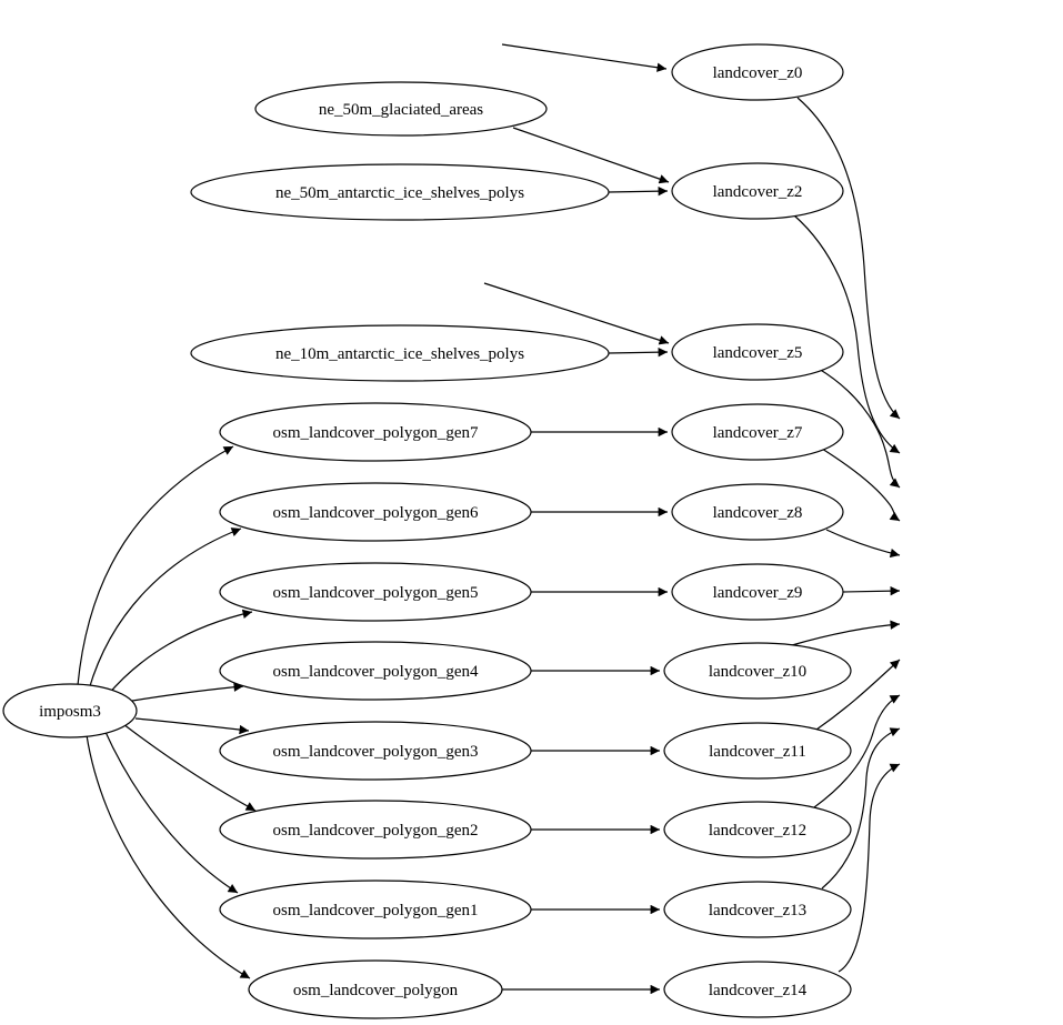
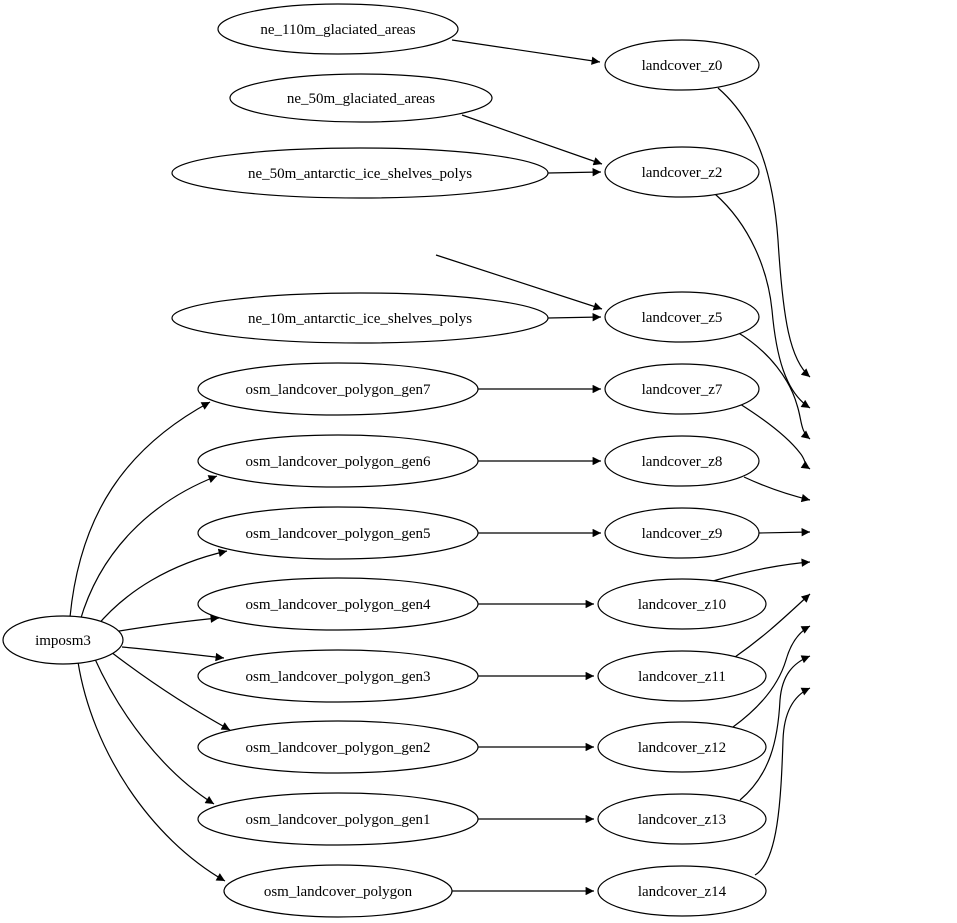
  imposm3
+ ne_110m_glaciated_areas
  ne_50m_glaciated_areas
  ne_50m_antarctic_ice_shelves_polys
  ne_10m_antarctic_ice_shelves_polys
  osm_landcover_polygon_gen7
  osm_landcover_polygon_gen6
  osm_landcover_polygon_gen5
  osm_landcover_polygon_gen4
  osm_landcover_polygon_gen3
  osm_landcover_polygon_gen2
  osm_landcover_polygon_gen1
  osm_landcover_polygon
  landcover_z0
  landcover_z2
  landcover_z5
  landcover_z7
  landcover_z8
  landcover_z9
  landcover_z10
  landcover_z11
  landcover_z12
  landcover_z13
  landcover_z14
